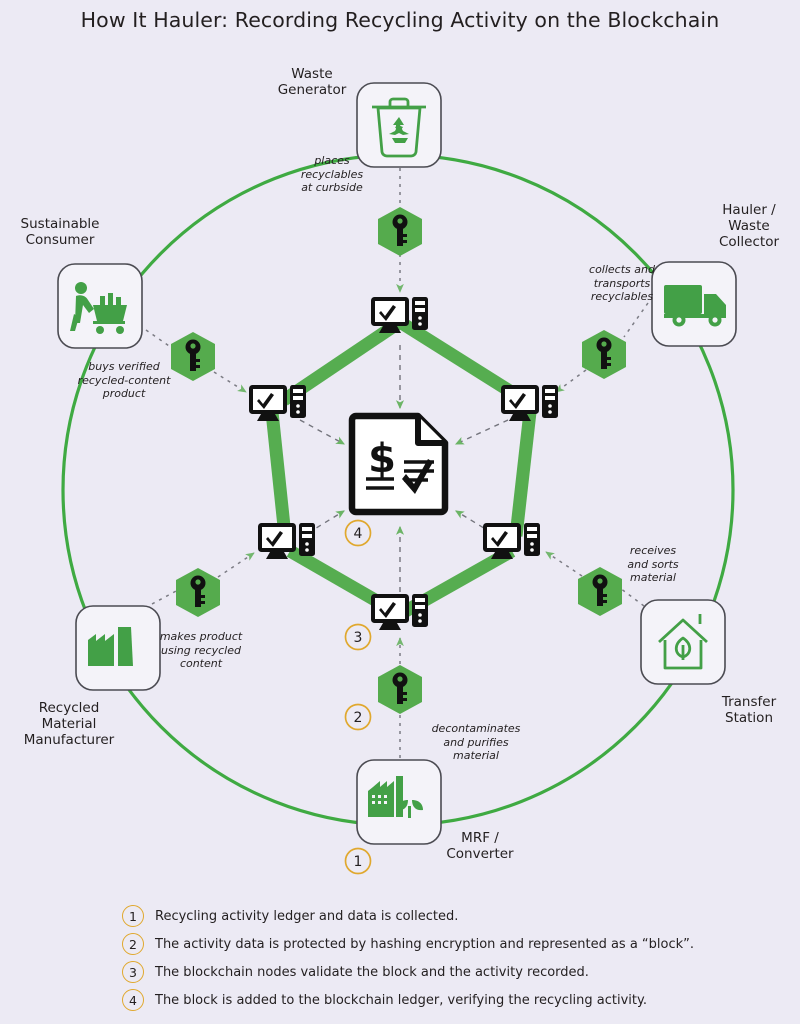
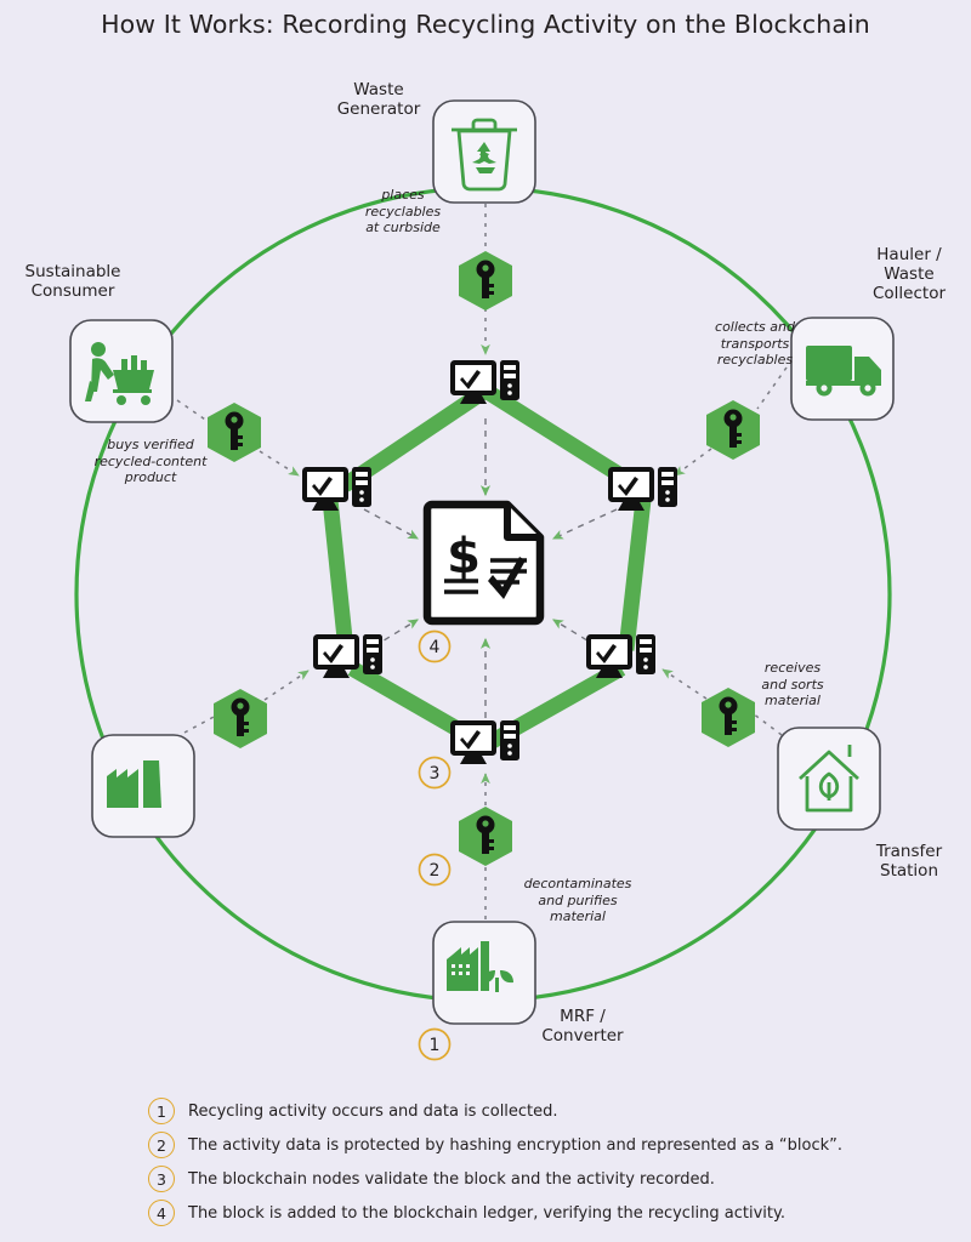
- How It Hauler: Recording Recycling Activity on the Blockchain
+ How It Works: Recording Recycling Activity on the Blockchain
  $
  1
  2
  3
  4
  Waste
  Generator
  places
  recyclables
  at curbside
  Hauler /
  Waste
  Collector
  collects and
  transports
  recyclables
  Transfer
  Station
  receives
  and sorts
  material
  MRF /
  Converter
  decontaminates
  and purifies
  material
- Recycled
- Material
- Manufacturer
- makes product
- using recycled
- content
  Sustainable
  Consumer
  buys verified
  recycled-content
  product
  1
- Recycling activity ledger and data is collected.
+ Recycling activity occurs and data is collected.
  2
  The activity data is protected by hashing encryption and represented as a “block”.
  3
  The blockchain nodes validate the block and the activity recorded.
  4
  The block is added to the blockchain ledger, verifying the recycling activity.
